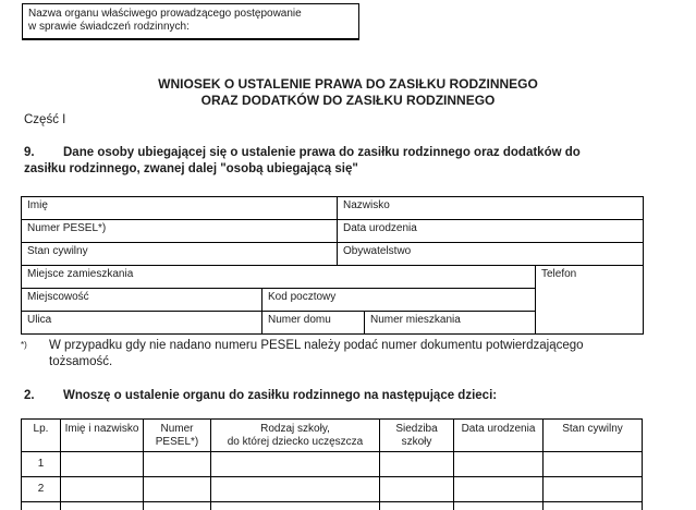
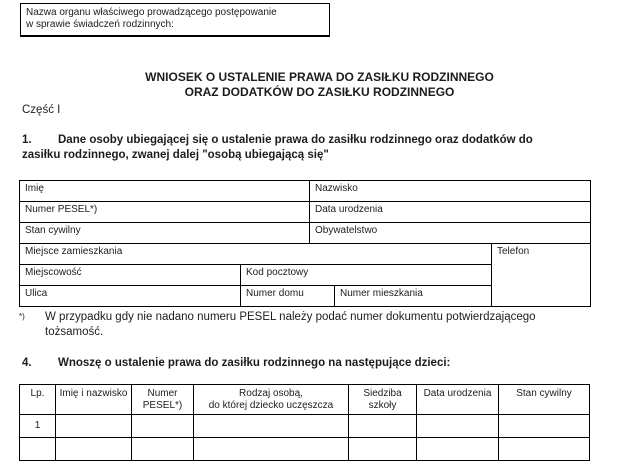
  Nazwa organu właściwego prowadzącego postępowanie
  w sprawie świadczeń rodzinnych:
  WNIOSEK O USTALENIE PRAWA DO ZASIŁKU RODZINNEGO
  ORAZ DODATKÓW DO ZASIŁKU RODZINNEGO
  Część I
- 9.
+ 1.
  Dane osoby ubiegającej się o ustalenie prawa do zasiłku rodzinnego oraz dodatków do
  zasiłku rodzinnego, zwanej dalej "osobą ubiegającą się"
  Imię	Nazwisko
  Numer PESEL*)	Data urodzenia
  Stan cywilny	Obywatelstwo
  Miejsce zamieszkania	Telefon
  Miejscowość	Kod pocztowy
  Ulica	Numer domu	Numer mieszkania
  *)
  W przypadku gdy nie nadano numeru PESEL należy podać numer dokumentu potwierdzającego
  tożsamość.
- 2.
+ 4.
- Wnoszę o ustalenie organu do zasiłku rodzinnego na następujące dzieci:
+ Wnoszę o ustalenie prawa do zasiłku rodzinnego na następujące dzieci:
- Lp.	Imię i nazwisko	Numer PESEL*)	Rodzaj szkoły, do której dziecko uczęszcza	Siedziba szkoły	Data urodzenia	Stan cywilny
+ Lp.	Imię i nazwisko	Numer PESEL*)	Rodzaj osobą, do której dziecko uczęszcza	Siedziba szkoły	Data urodzenia	Stan cywilny
  1
- 2
